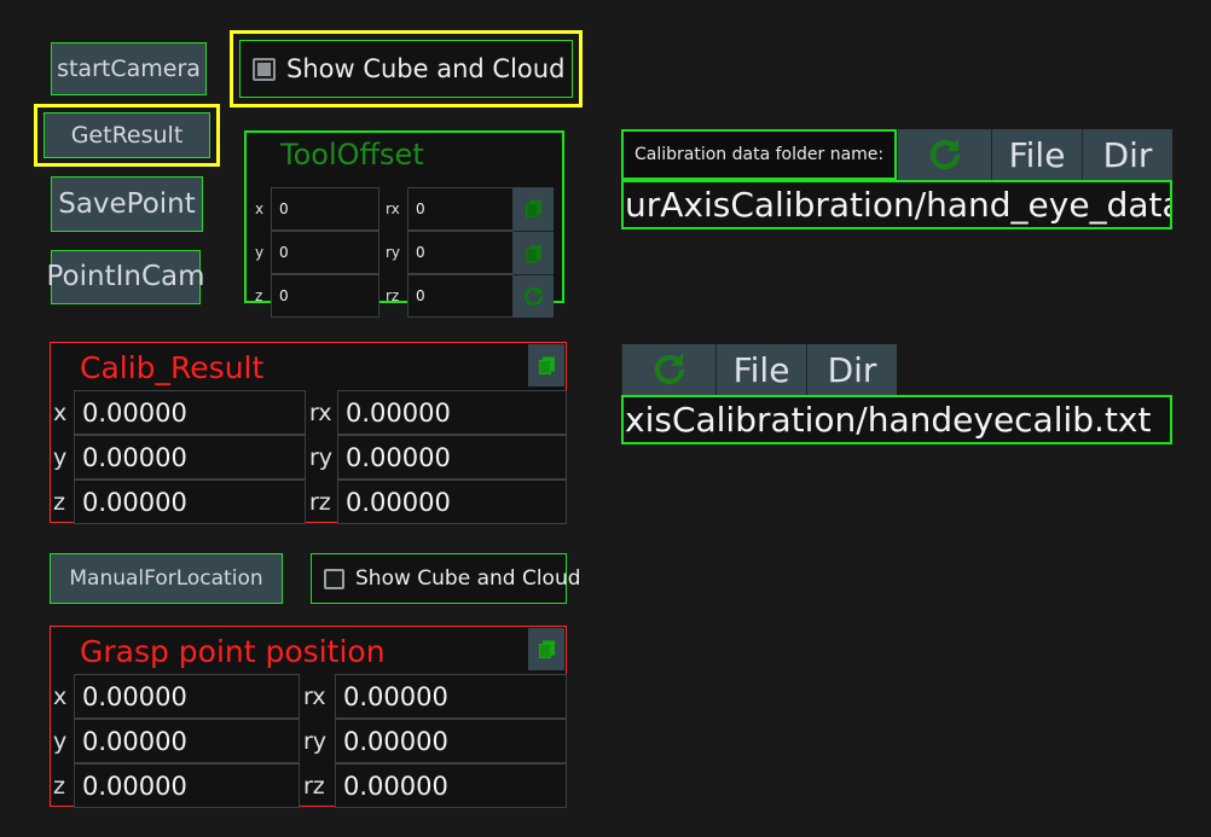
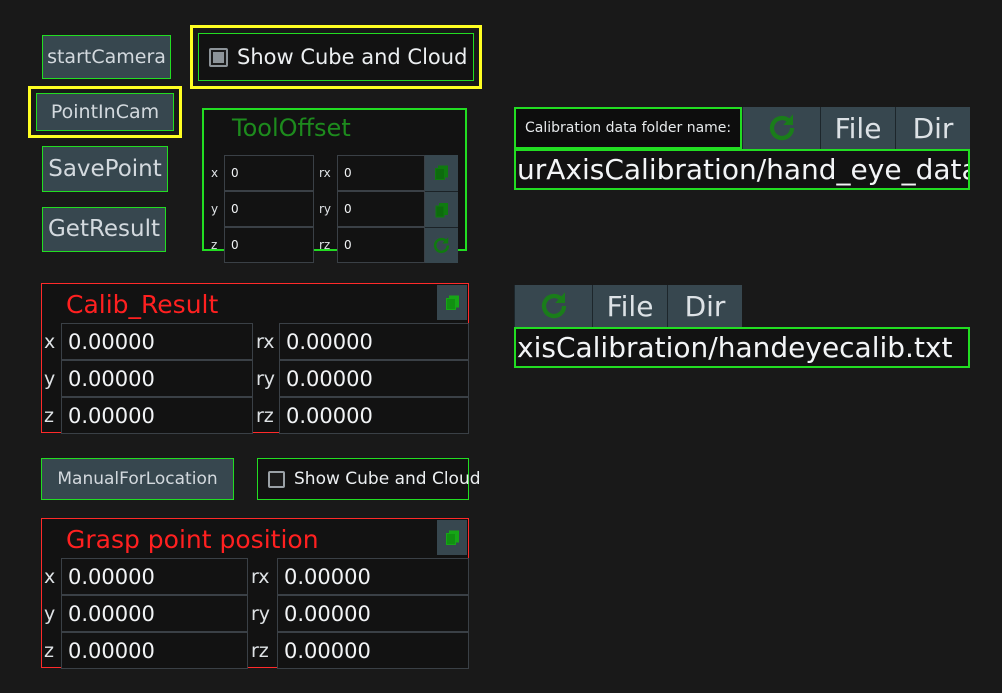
  startCamera
- GetResult
+ PointInCam
  SavePoint
- PointInCam
+ GetResult
  Show Cube and Cloud
  ToolOffset
  x
  y
  z
  0
  0
  0
  rx
  ry
  rz
  0
  0
  0
  Calib_Result
  x
  y
  z
  0.00000
  0.00000
  0.00000
  rx
  ry
  rz
  0.00000
  0.00000
  0.00000
  ManualForLocation
  Show Cube and Cloud
  Grasp point position
  x
  y
  z
  0.00000
  0.00000
  0.00000
  rx
  ry
  rz
  0.00000
  0.00000
  0.00000
  Calibration data folder name:
  File
  Dir
  urAxisCalibration/hand_eye_dat
  File
  Dir
  xisCalibration/handeyecalib.txt
